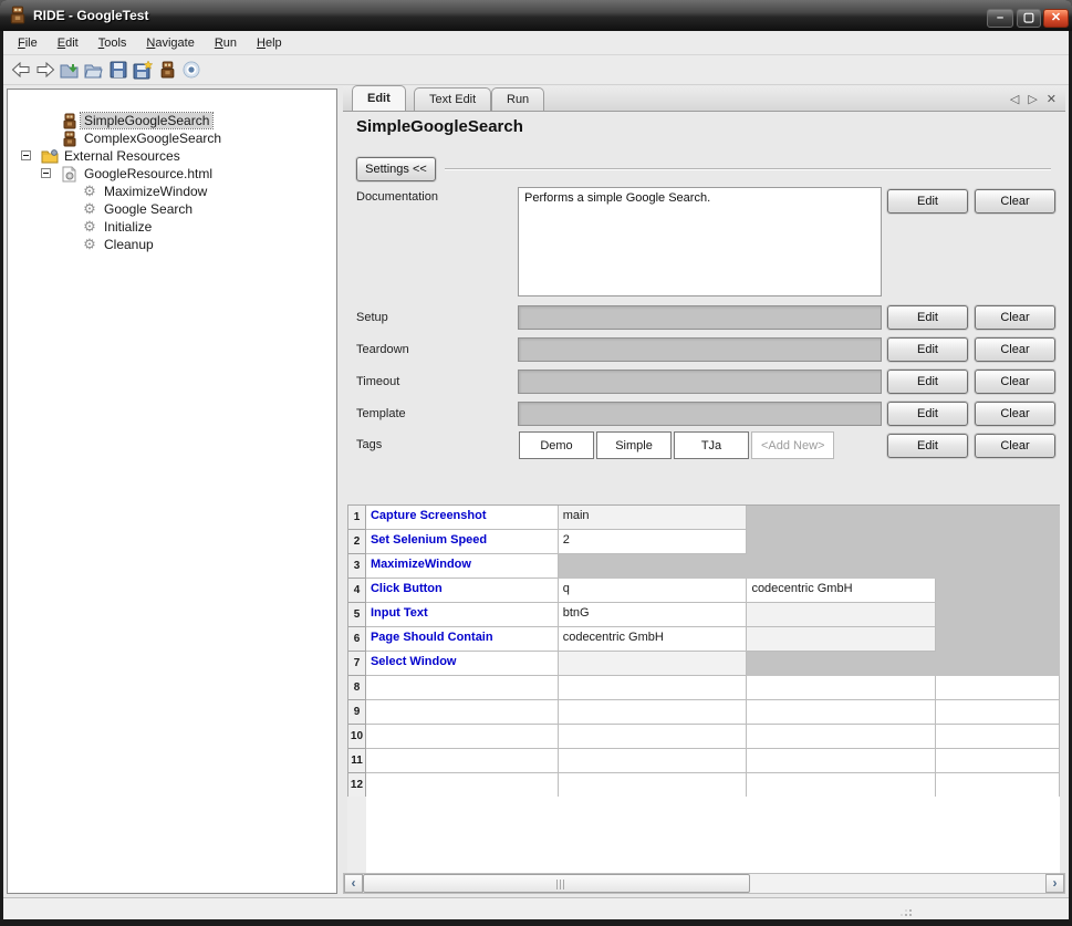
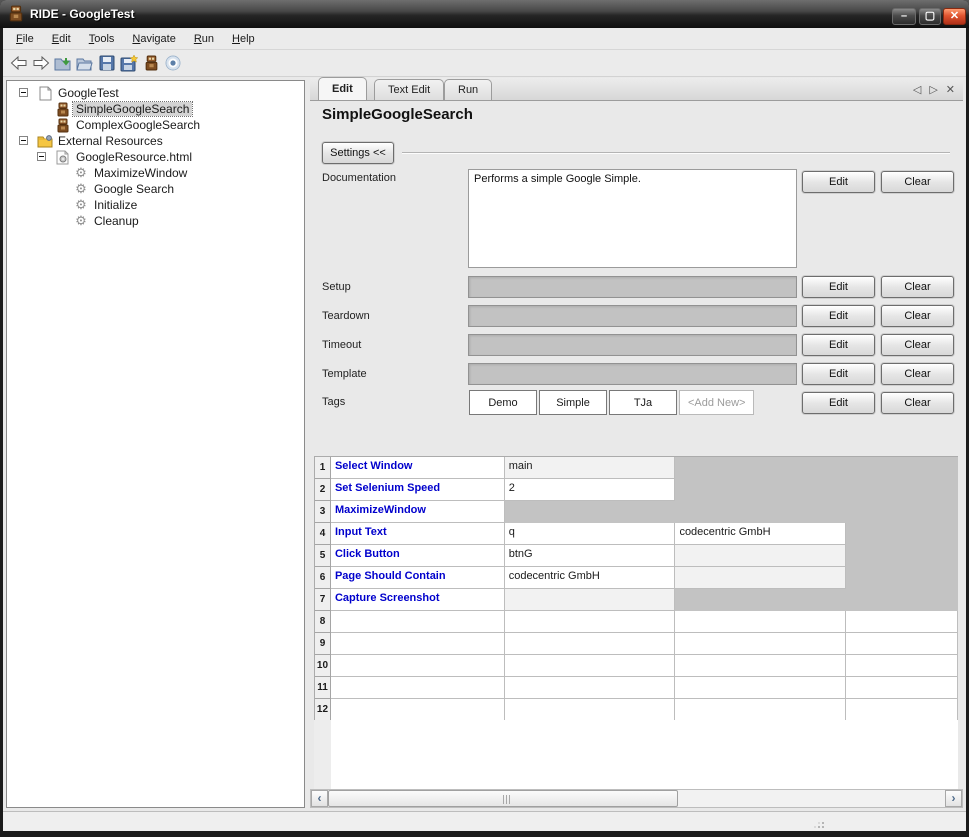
  RIDE - GoogleTest
  –
  ▢
  ✕
  File
  Edit
  Tools
  Navigate
  Run
  Help
+ GoogleTest
  SimpleGoogleSearch
  ComplexGoogleSearch
  External Resources
  GoogleResource.html
  ⚙
  MaximizeWindow
  ⚙
  Google Search
  ⚙
  Initialize
  ⚙
  Cleanup
  Edit
  Text Edit
  Run
  ◁
  ▷
  ✕
  SimpleGoogleSearch
  Settings <<
  Documentation
  Setup
  Teardown
  Timeout
  Template
  Tags
- Performs a simple Google Search.
+ Performs a simple Google Simple.
  Demo
  Simple
  TJa
  <Add New>
  Edit
  Clear
  Edit
  Clear
  Edit
  Clear
  Edit
  Clear
  Edit
  Clear
  Edit
  Clear
  1
- Capture Screenshot
+ Select Window
  main
  2
  Set Selenium Speed
  2
  3
  MaximizeWindow
  4
- Click Button
+ Input Text
  q
  codecentric GmbH
  5
- Input Text
+ Click Button
  btnG
  6
  Page Should Contain
  codecentric GmbH
  7
- Select Window
+ Capture Screenshot
  8
  9
  10
  11
  12
  ‹
  ›
